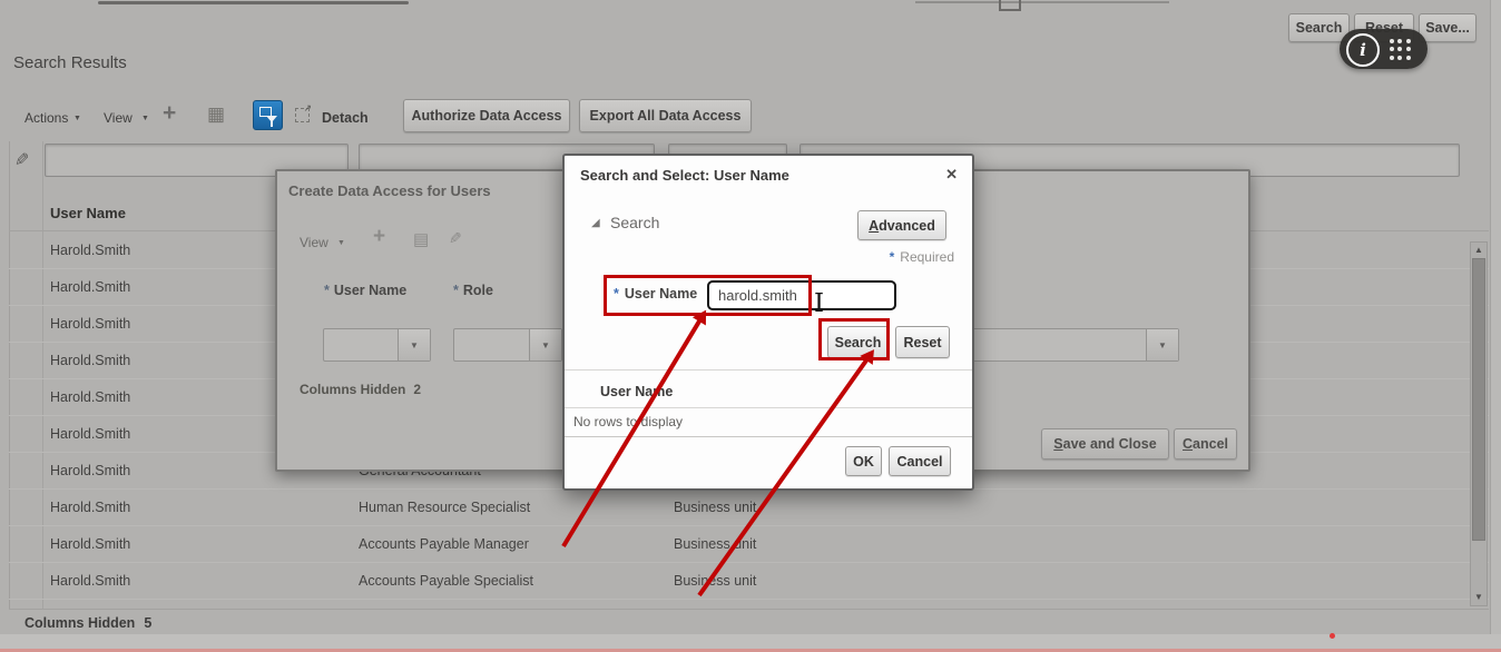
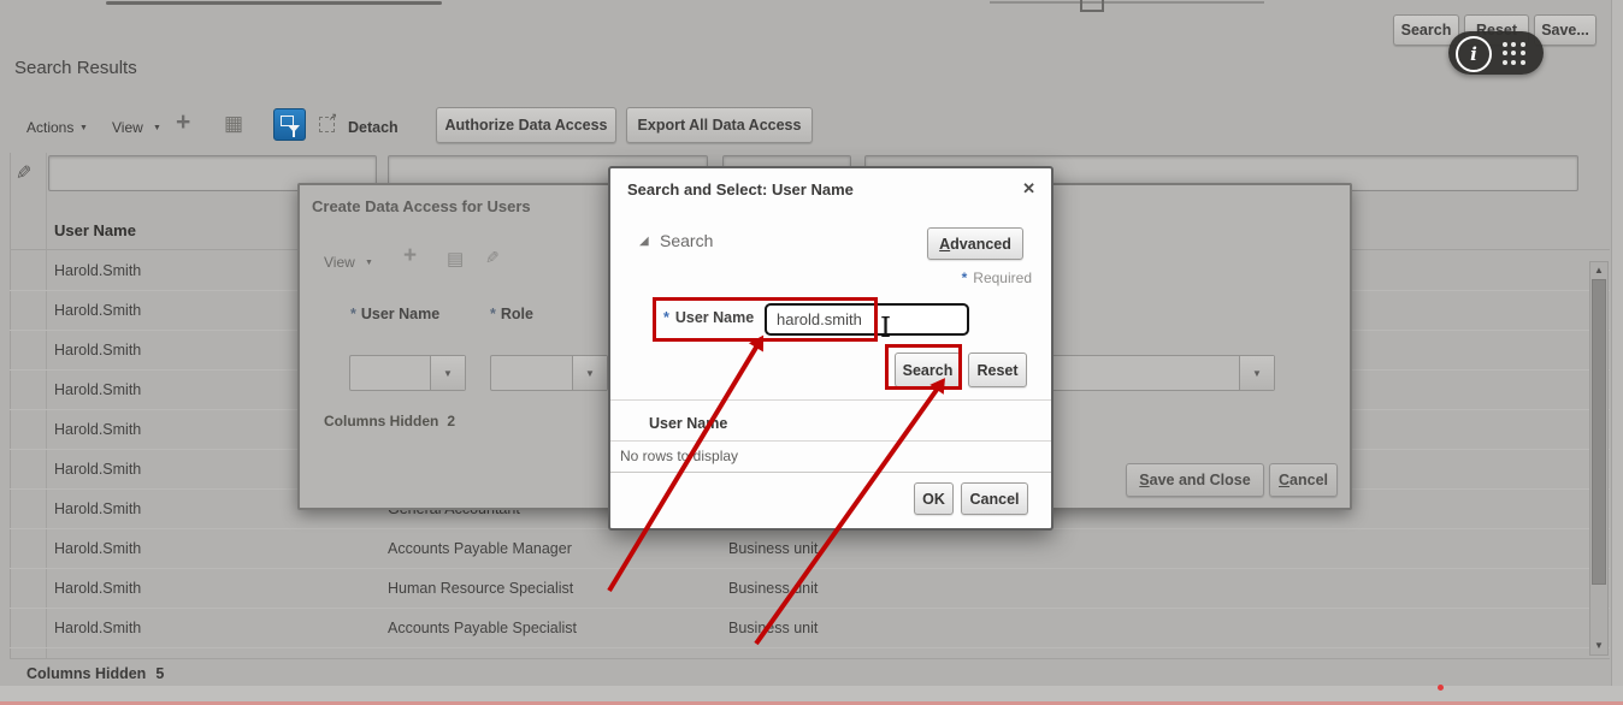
  Search Results
  Search
  Reset
  Save...
  i
  Actions
  View
  +
  ▦
  ↗
  Detach
  Authorize Data Access
  Export All Data Access
  User Name
  Harold.Smith
  Harold.Smith
  Harold.Smith
  Harold.Smith
  Harold.Smith
  Harold.Smith
  Harold.Smith
  Harold.Smith
- Human Resource Specialist
+ Accounts Payable Manager
  Business unit
  Harold.Smith
- Accounts Payable Manager
+ Human Resource Specialist
  Businessnit
  Harold.Smith
  Accounts Payable Specialist
  Business unit
  ▲
  ▼
  Columns Hidden 5
  Create Data Access for Users
  View
  +
  ▤
  * User Name
  * Role
  ▼
  ▼
  ▼
  Columns Hidden 2
  Save and Close
  Cancel
  Search and Select: User Name
  ✕
  ◢
  Search
  Advanced
  * Required
  * User Name
  harold.smith
  Search
  Reset
  User Nae
  No rows to display
  OK
  Cancel
  I
